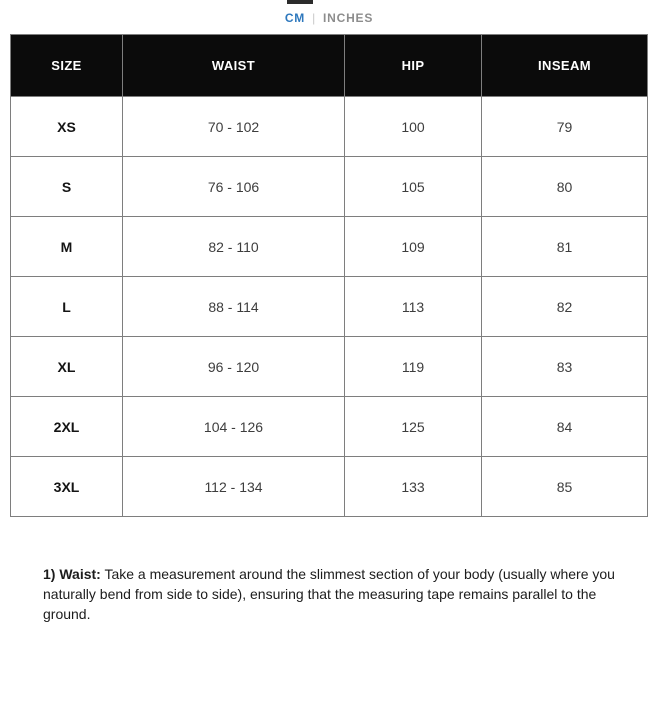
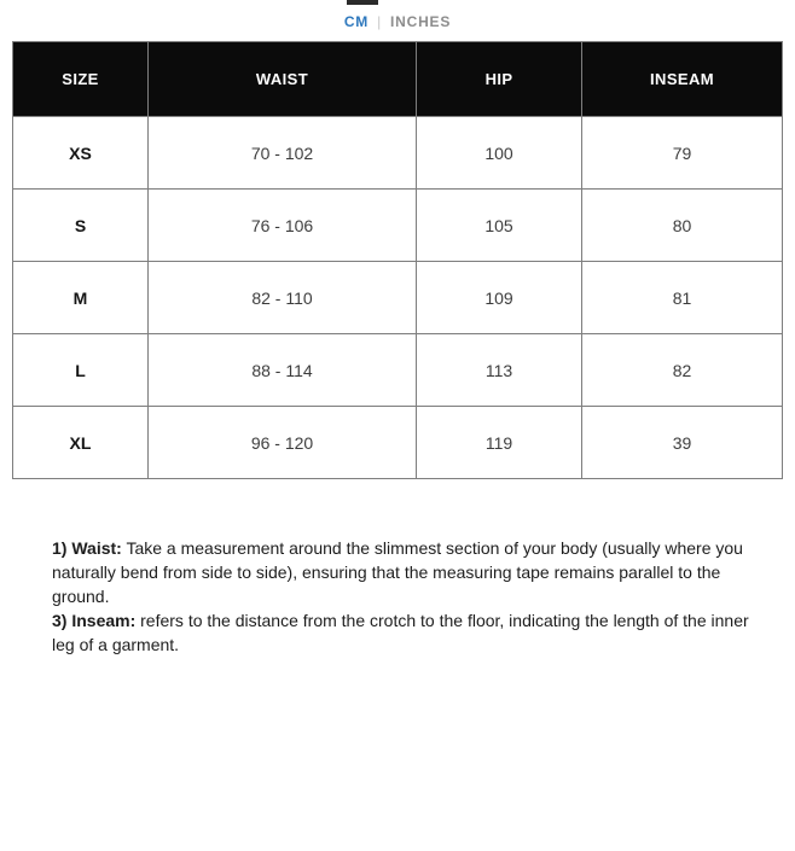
  CM | INCHES
  SIZE	WAIST	HIP	INSEAM
  XS	70 - 102	100	79
  S	76 - 106	105	80
  M	82 - 110	109	81
  L	88 - 114	113	82
- XL	96 - 120	119	83
+ XL	96 - 120	119	39
- 2XL	104 - 126	125	84
- 3XL	112 - 134	133	85
  1) Waist: Take a measurement around the slimmest section of your body (usually where you naturally bend from side to side), ensuring that the measuring tape remains parallel to the ground.
+ 3) Inseam: refers to the distance from the crotch to the floor, indicating the length of the inner leg of a garment.
